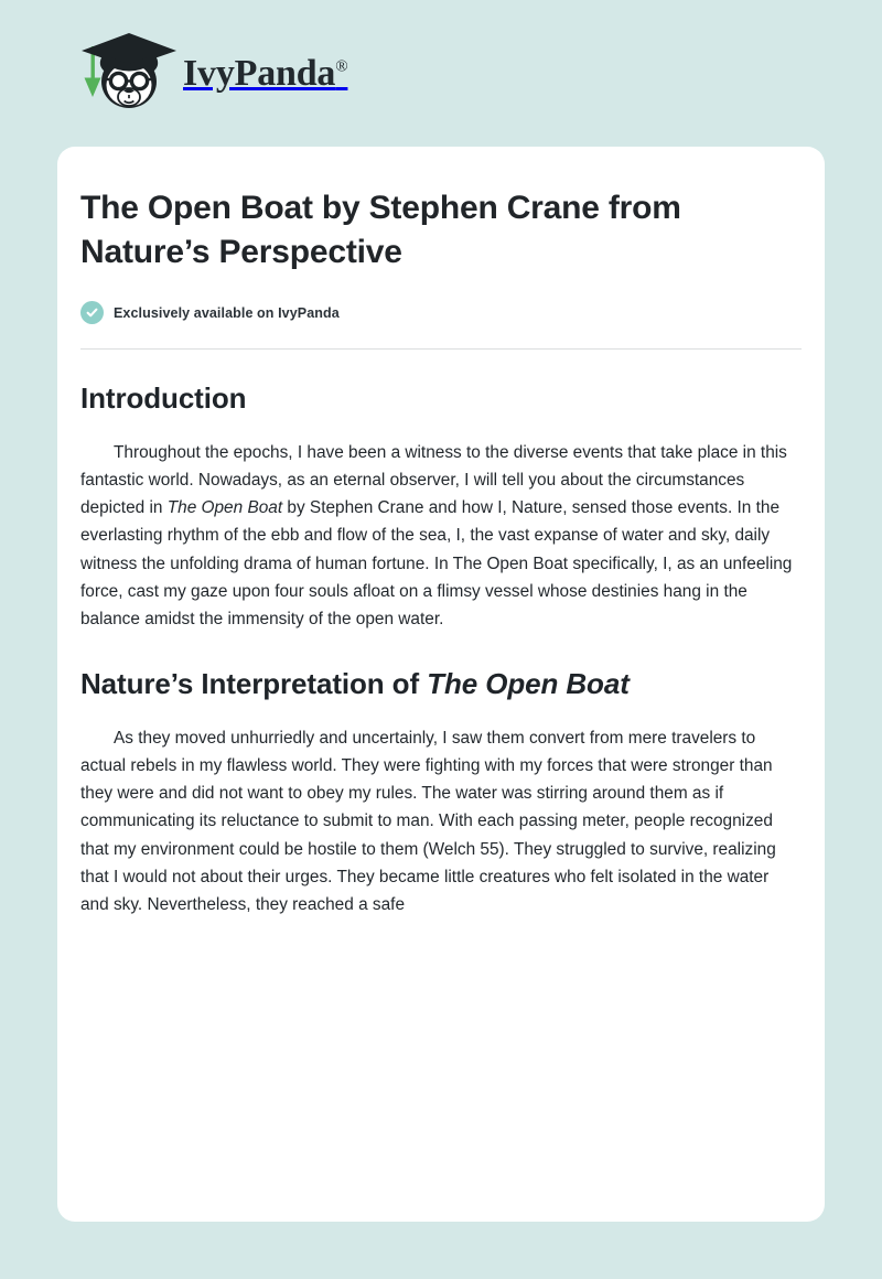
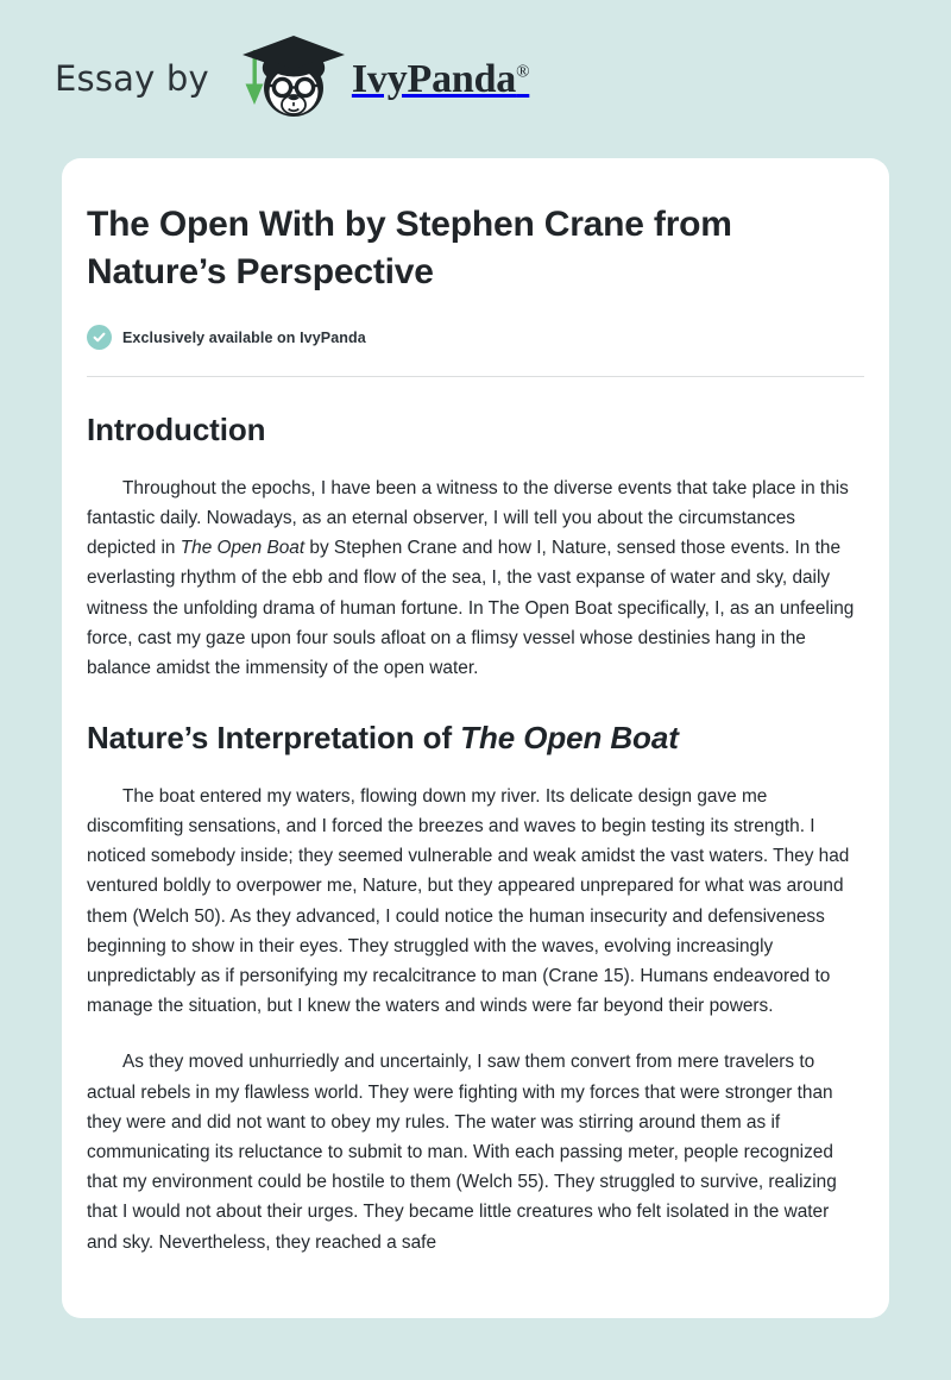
+ Essay by
  IvyPanda®
- The Open Boat by Stephen Crane from Nature’s Perspective
+ The Open With by Stephen Crane from Nature’s Perspective
  Exclusively available on IvyPanda
  Introduction
- Throughout the epochs, I have been a witness to the diverse events that take place in this fantastic world. Nowadays, as an eternal observer, I will tell you about the circumstances depicted in The Open Boat by Stephen Crane and how I, Nature, sensed those events. In the everlasting rhythm of the ebb and flow of the sea, I, the vast expanse of water and sky, daily witness the unfolding drama of human fortune. In The Open Boat specifically, I, as an unfeeling force, cast my gaze upon four souls afloat on a flimsy vessel whose destinies hang in the balance amidst the immensity of the open water.
+ Throughout the epochs, I have been a witness to the diverse events that take place in this fantastic daily. Nowadays, as an eternal observer, I will tell you about the circumstances depicted in The Open Boat by Stephen Crane and how I, Nature, sensed those events. In the everlasting rhythm of the ebb and flow of the sea, I, the vast expanse of water and sky, daily witness the unfolding drama of human fortune. In The Open Boat specifically, I, as an unfeeling force, cast my gaze upon four souls afloat on a flimsy vessel whose destinies hang in the balance amidst the immensity of the open water.
  Nature’s Interpretation of The Open Boat
+ The boat entered my waters, flowing down my river. Its delicate design gave me discomfiting sensations, and I forced the breezes and waves to begin testing its strength. I noticed somebody inside; they seemed vulnerable and weak amidst the vast waters. They had ventured boldly to overpower me, Nature, but they appeared unprepared for what was around them (Welch 50). As they advanced, I could notice the human insecurity and defensiveness beginning to show in their eyes. They struggled with the waves, evolving increasingly unpredictably as if personifying my recalcitrance to man (Crane 15). Humans endeavored to manage the situation, but I knew the waters and winds were far beyond their powers.
  As they moved unhurriedly and uncertainly, I saw them convert from mere travelers to actual rebels in my flawless world. They were fighting with my forces that were stronger than they were and did not want to obey my rules. The water was stirring around them as if communicating its reluctance to submit to man. With each passing meter, people recognized that my environment could be hostile to them (Welch 55). They struggled to survive, realizing that I would not about their urges. They became little creatures who felt isolated in the water and sky. Nevertheless, they reached a safe
